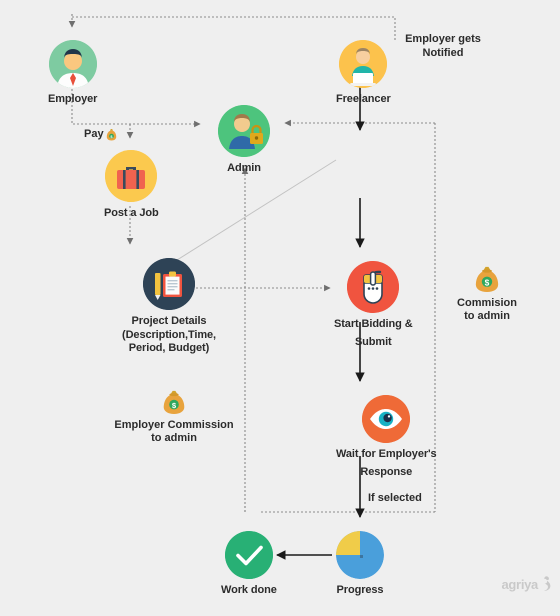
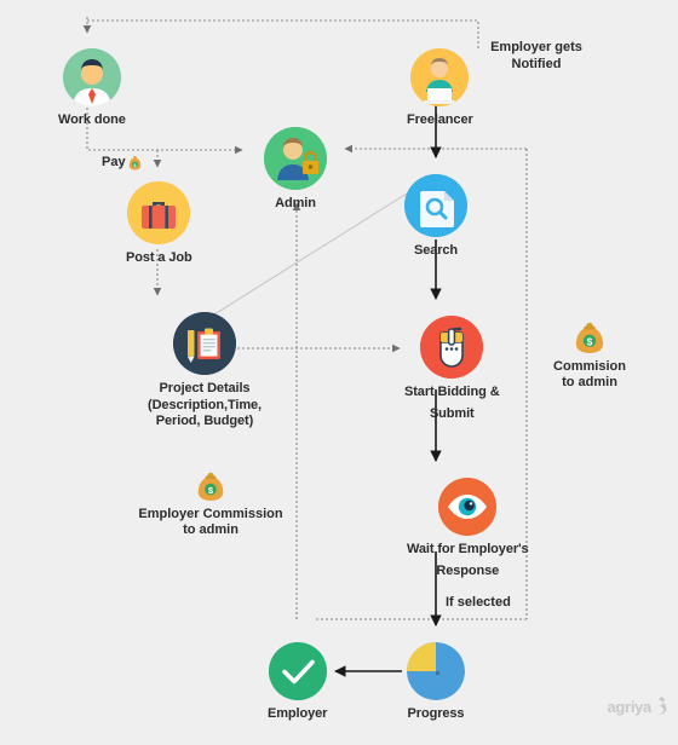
- Employer
+ Work done
  Freelancer
  Admin
  Post a Job
+ Search
  Project Details
  (Description,Time, Period, Budget)
  Start Bidding &
  Submit
  Wait for Employer's
  Response
  Progress
- Work done
+ Employer
  Employer gets Notified
  Pay
  If selected
  $
  Commision
  to admin
  $
  Employer Commission
  to admin
  agriya
